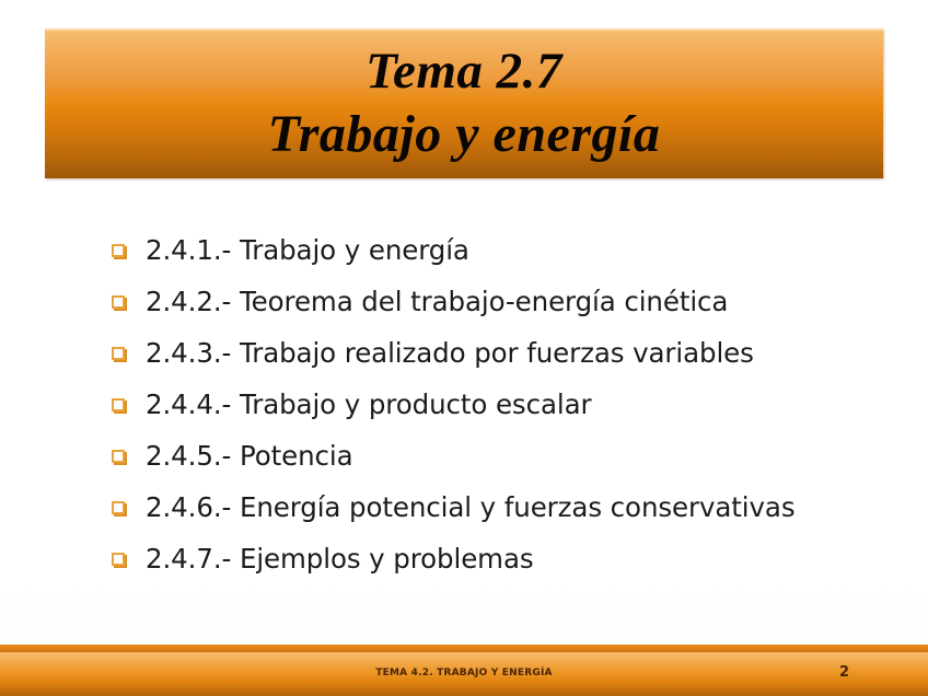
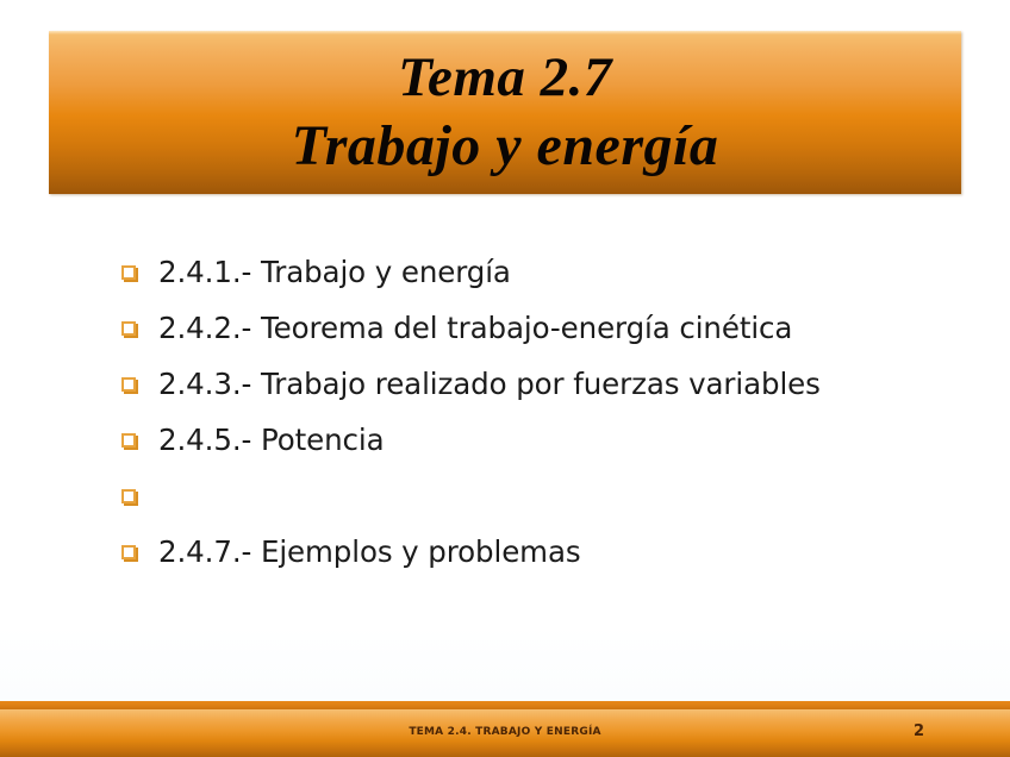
  Tema 2.7
  Trabajo y energía
  2.4.1.- Trabajo y energía
  2.4.2.- Teorema del trabajo-energía cinética
  2.4.3.- Trabajo realizado por fuerzas variables
- 2.4.4.- Trabajo y producto escalar
  2.4.5.- Potencia
- 2.4.6.- Energía potencial y fuerzas conservativas
  2.4.7.- Ejemplos y problemas
- TEMA 4.2. TRABAJO Y ENERGÍA
+ TEMA 2.4. TRABAJO Y ENERGÍA
  2
